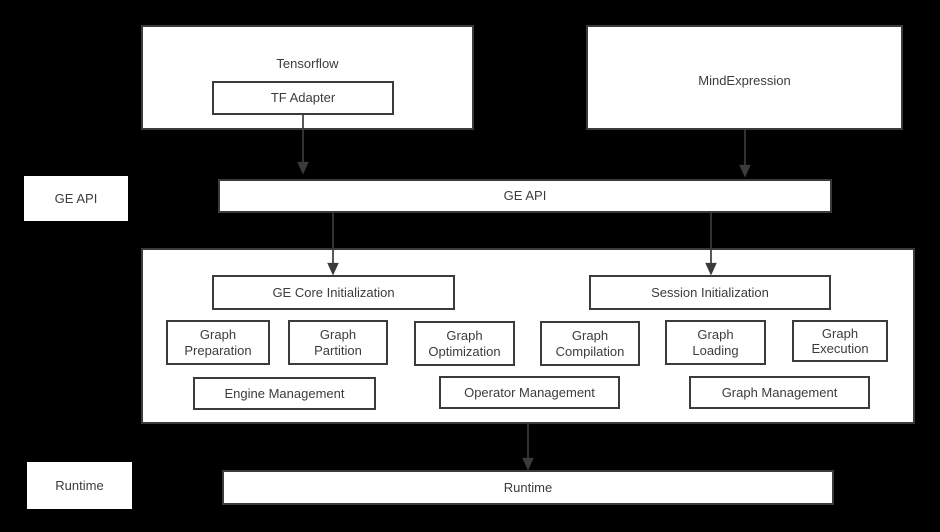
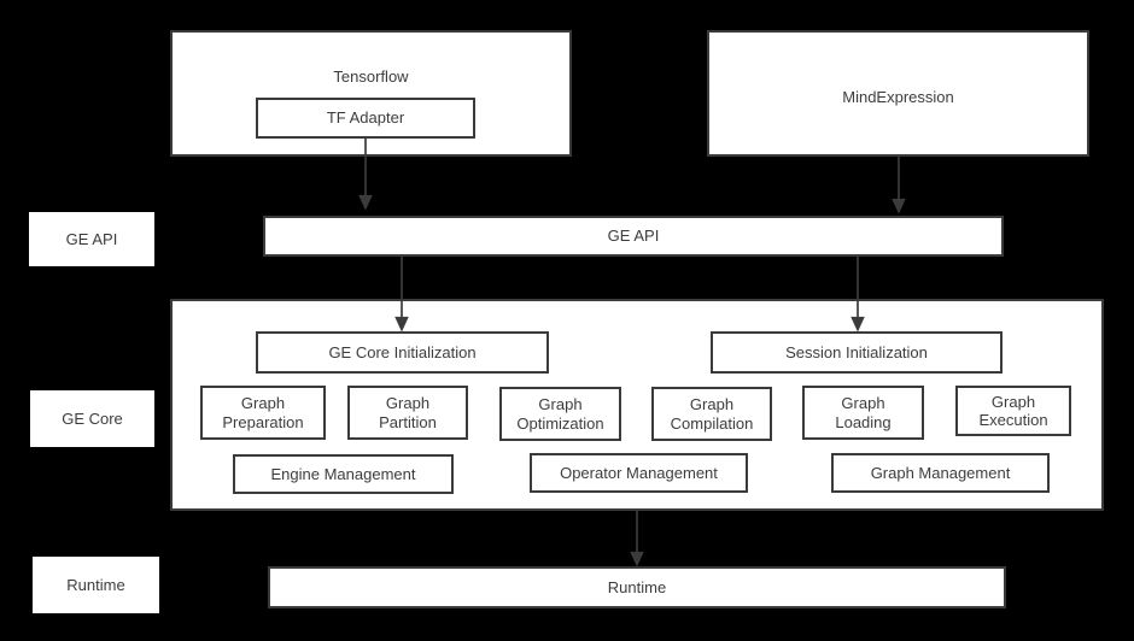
  GE API
+ GE Core
  Runtime
  Tensorflow
  TF Adapter
  MindExpression
  GE API
  GE Core Initialization
  Session Initialization
  Graph
  Preparation
  Graph
  Partition
  Graph
  Optimization
  Graph
  Compilation
  Graph
  Loading
  Graph
  Execution
  Engine Management
  Operator Management
  Graph Management
  Runtime
